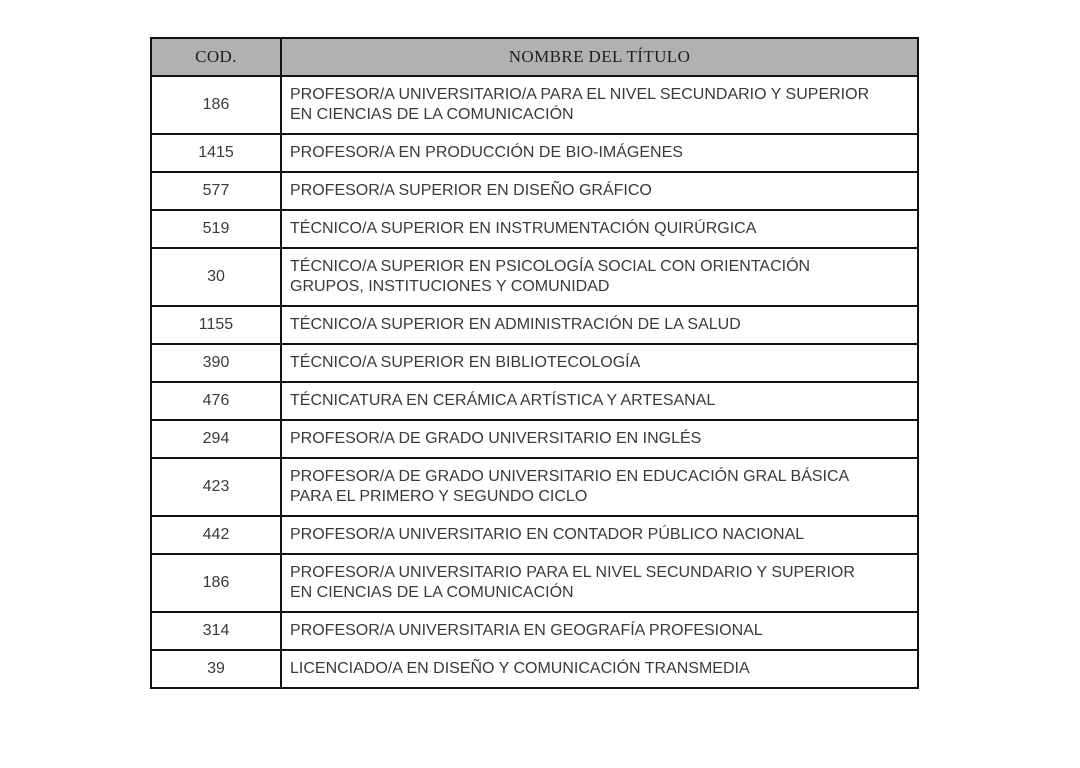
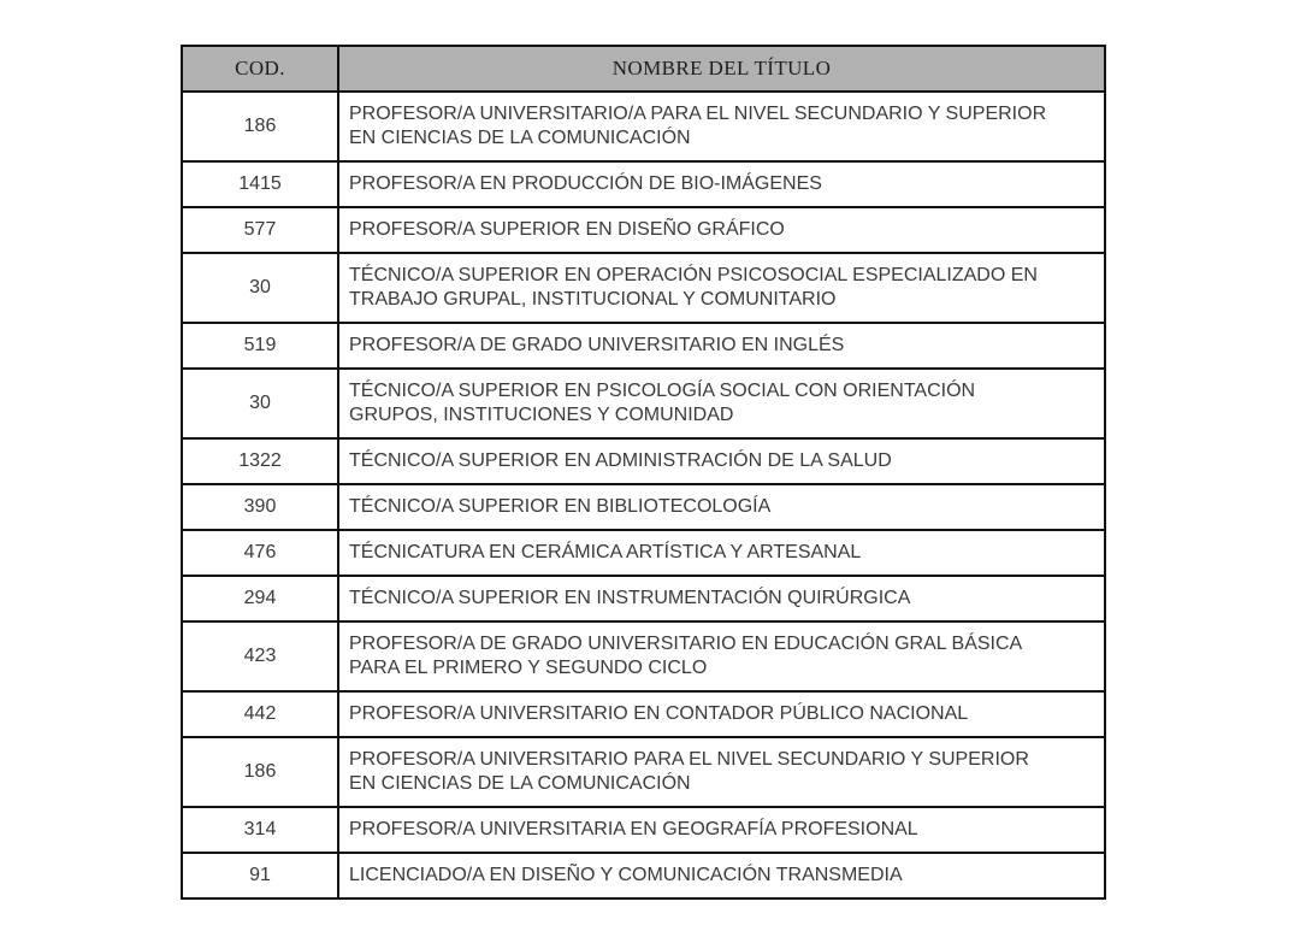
  COD.	NOMBRE DEL TÍTULO
  186	PROFESOR/A UNIVERSITARIO/A PARA EL NIVEL SECUNDARIO Y SUPERIOR EN CIENCIAS DE LA COMUNICACIÓN
  1415	PROFESOR/A EN PRODUCCIÓN DE BIO-IMÁGENES
  577	PROFESOR/A SUPERIOR EN DISEÑO GRÁFICO
+ 30	TÉCNICO/A SUPERIOR EN OPERACIÓN PSICOSOCIAL ESPECIALIZADO EN TRABAJO GRUPAL, INSTITUCIONAL Y COMUNITARIO
- 519	TÉCNICO/A SUPERIOR EN INSTRUMENTACIÓN QUIRÚRGICA
+ 519	PROFESOR/A DE GRADO UNIVERSITARIO EN INGLÉS
  30	TÉCNICO/A SUPERIOR EN PSICOLOGÍA SOCIAL CON ORIENTACIÓN GRUPOS, INSTITUCIONES Y COMUNIDAD
- 1155	TÉCNICO/A SUPERIOR EN ADMINISTRACIÓN DE LA SALUD
+ 1322	TÉCNICO/A SUPERIOR EN ADMINISTRACIÓN DE LA SALUD
  390	TÉCNICO/A SUPERIOR EN BIBLIOTECOLOGÍA
  476	TÉCNICATURA EN CERÁMICA ARTÍSTICA Y ARTESANAL
- 294	PROFESOR/A DE GRADO UNIVERSITARIO EN INGLÉS
+ 294	TÉCNICO/A SUPERIOR EN INSTRUMENTACIÓN QUIRÚRGICA
  423	PROFESOR/A DE GRADO UNIVERSITARIO EN EDUCACIÓN GRAL BÁSICA PARA EL PRIMERO Y SEGUNDO CICLO
  442	PROFESOR/A UNIVERSITARIO EN CONTADOR PÚBLICO NACIONAL
  186	PROFESOR/A UNIVERSITARIO PARA EL NIVEL SECUNDARIO Y SUPERIOR EN CIENCIAS DE LA COMUNICACIÓN
  314	PROFESOR/A UNIVERSITARIA EN GEOGRAFÍA PROFESIONAL
- 39	LICENCIADO/A EN DISEÑO Y COMUNICACIÓN TRANSMEDIA
+ 91	LICENCIADO/A EN DISEÑO Y COMUNICACIÓN TRANSMEDIA
